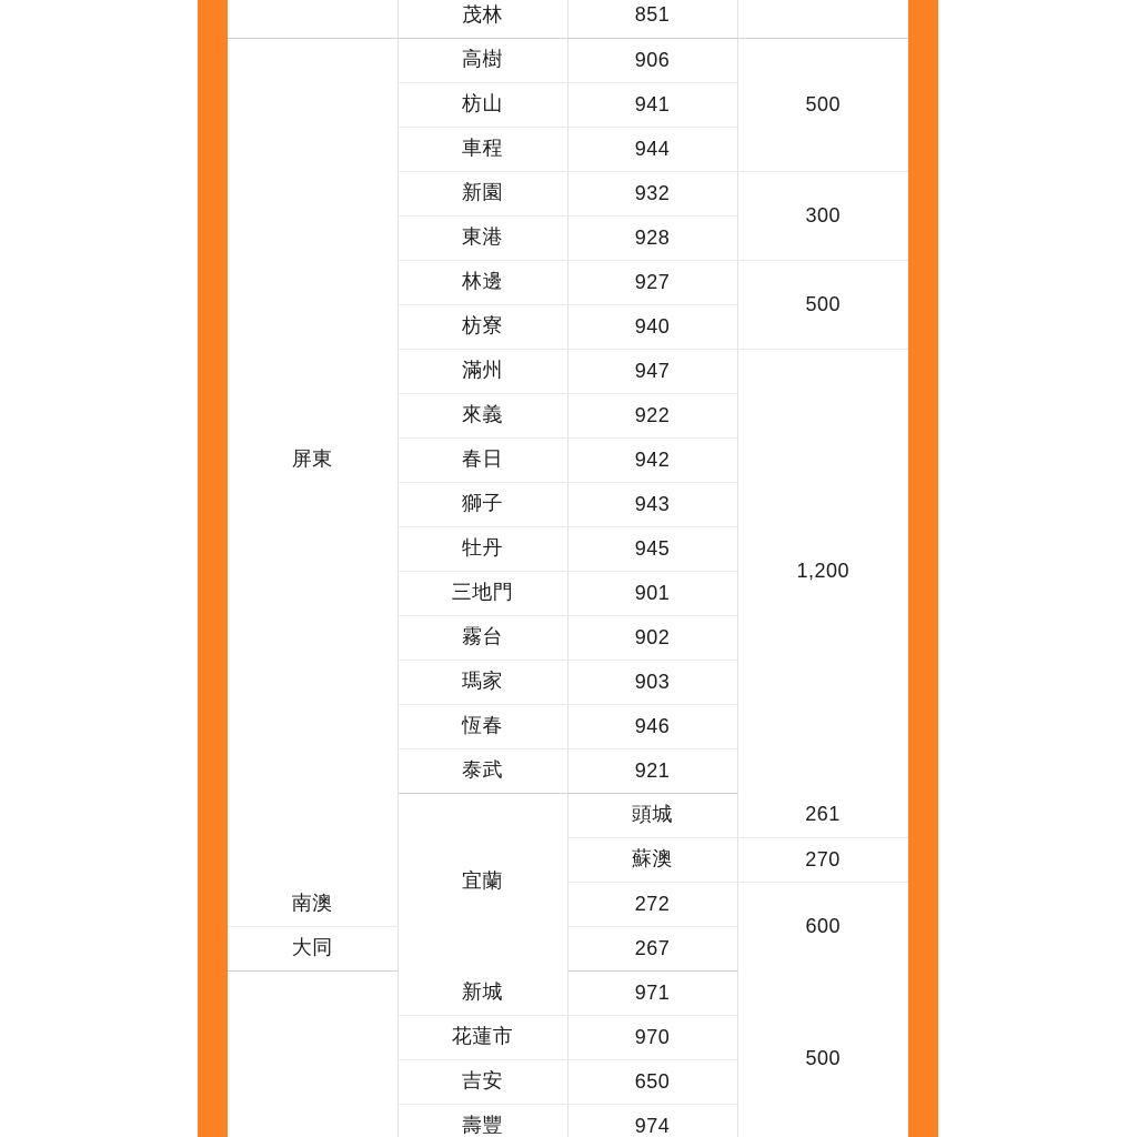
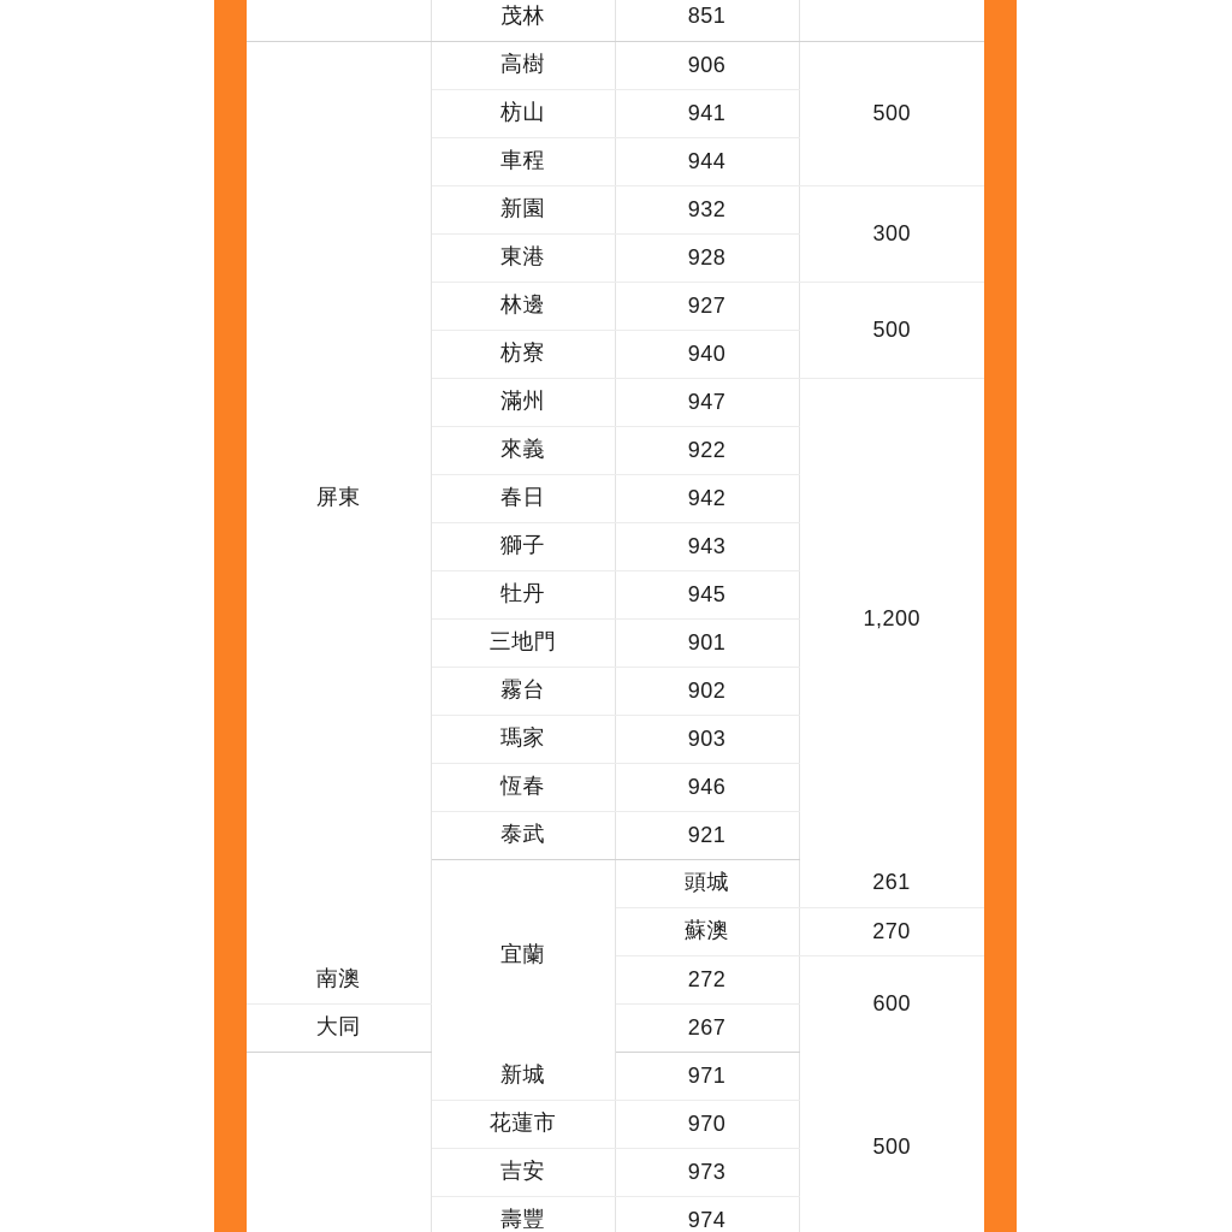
  	茂林	851
  屏東	高樹	906	500
  枋山	941
  車程	944
  新園	932	300
  東港	928
  林邊	927	500
  枋寮	940
  滿州	947	1,200
  來義	922
  春日	942
  獅子	943
  牡丹	945
  三地門	901
  霧台	902
  瑪家	903
  恆春	946
  泰武	921
  宜蘭	頭城	261
  蘇澳	270
  南澳	272	600
  大同	267
  	新城	971	500
  花蓮市	970
- 吉安	650
+ 吉安	973
  壽豐	974
